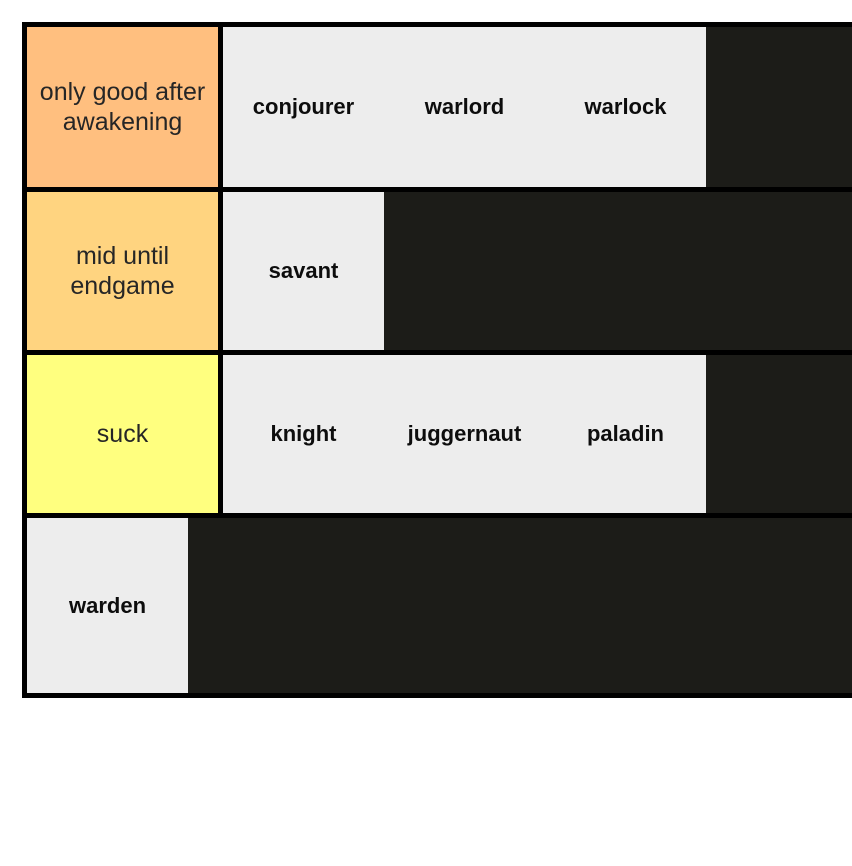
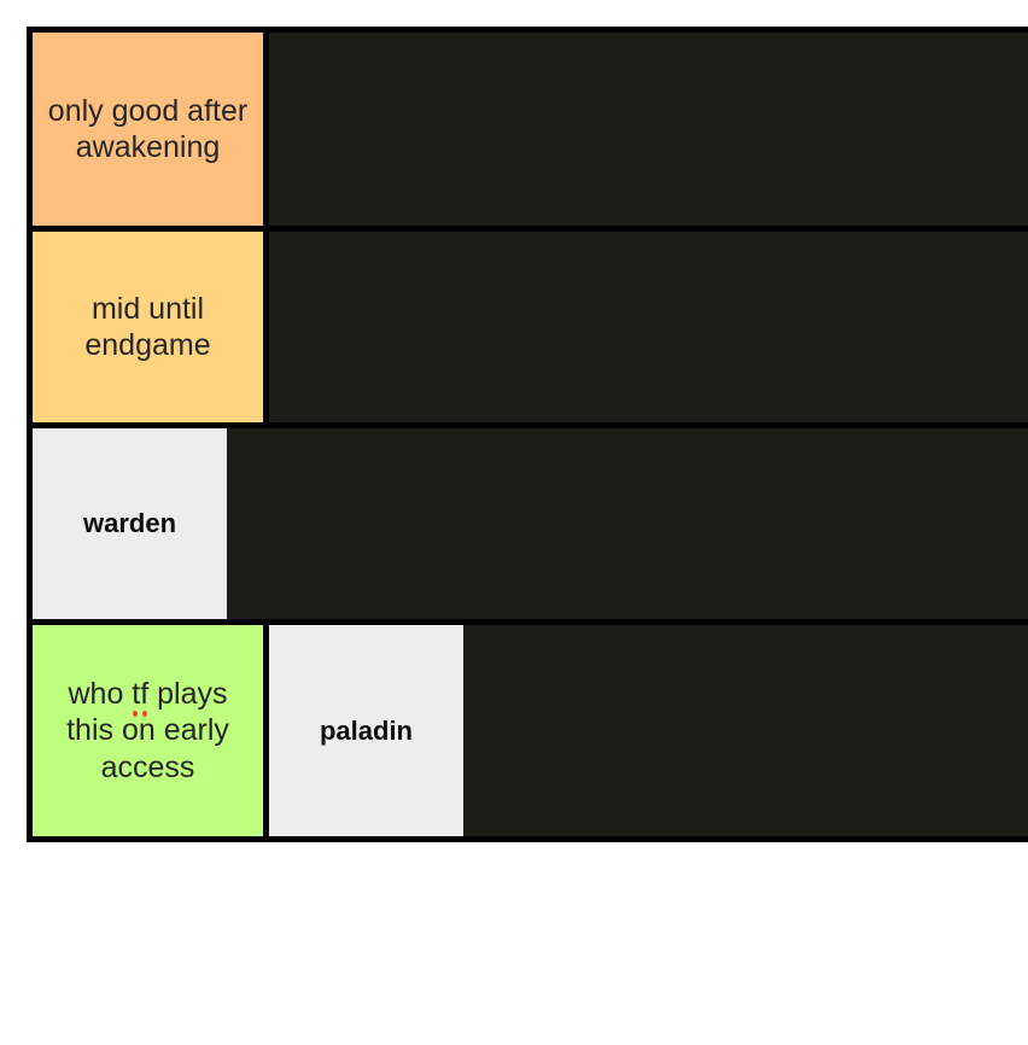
  only good after awakening
- conjourer
- warlord
- warlock
  mid until endgame
- savant
- suck
- knight
- juggernaut
- paladin
+ warden
+ who tf plays this on early access
- warden
+ paladin
